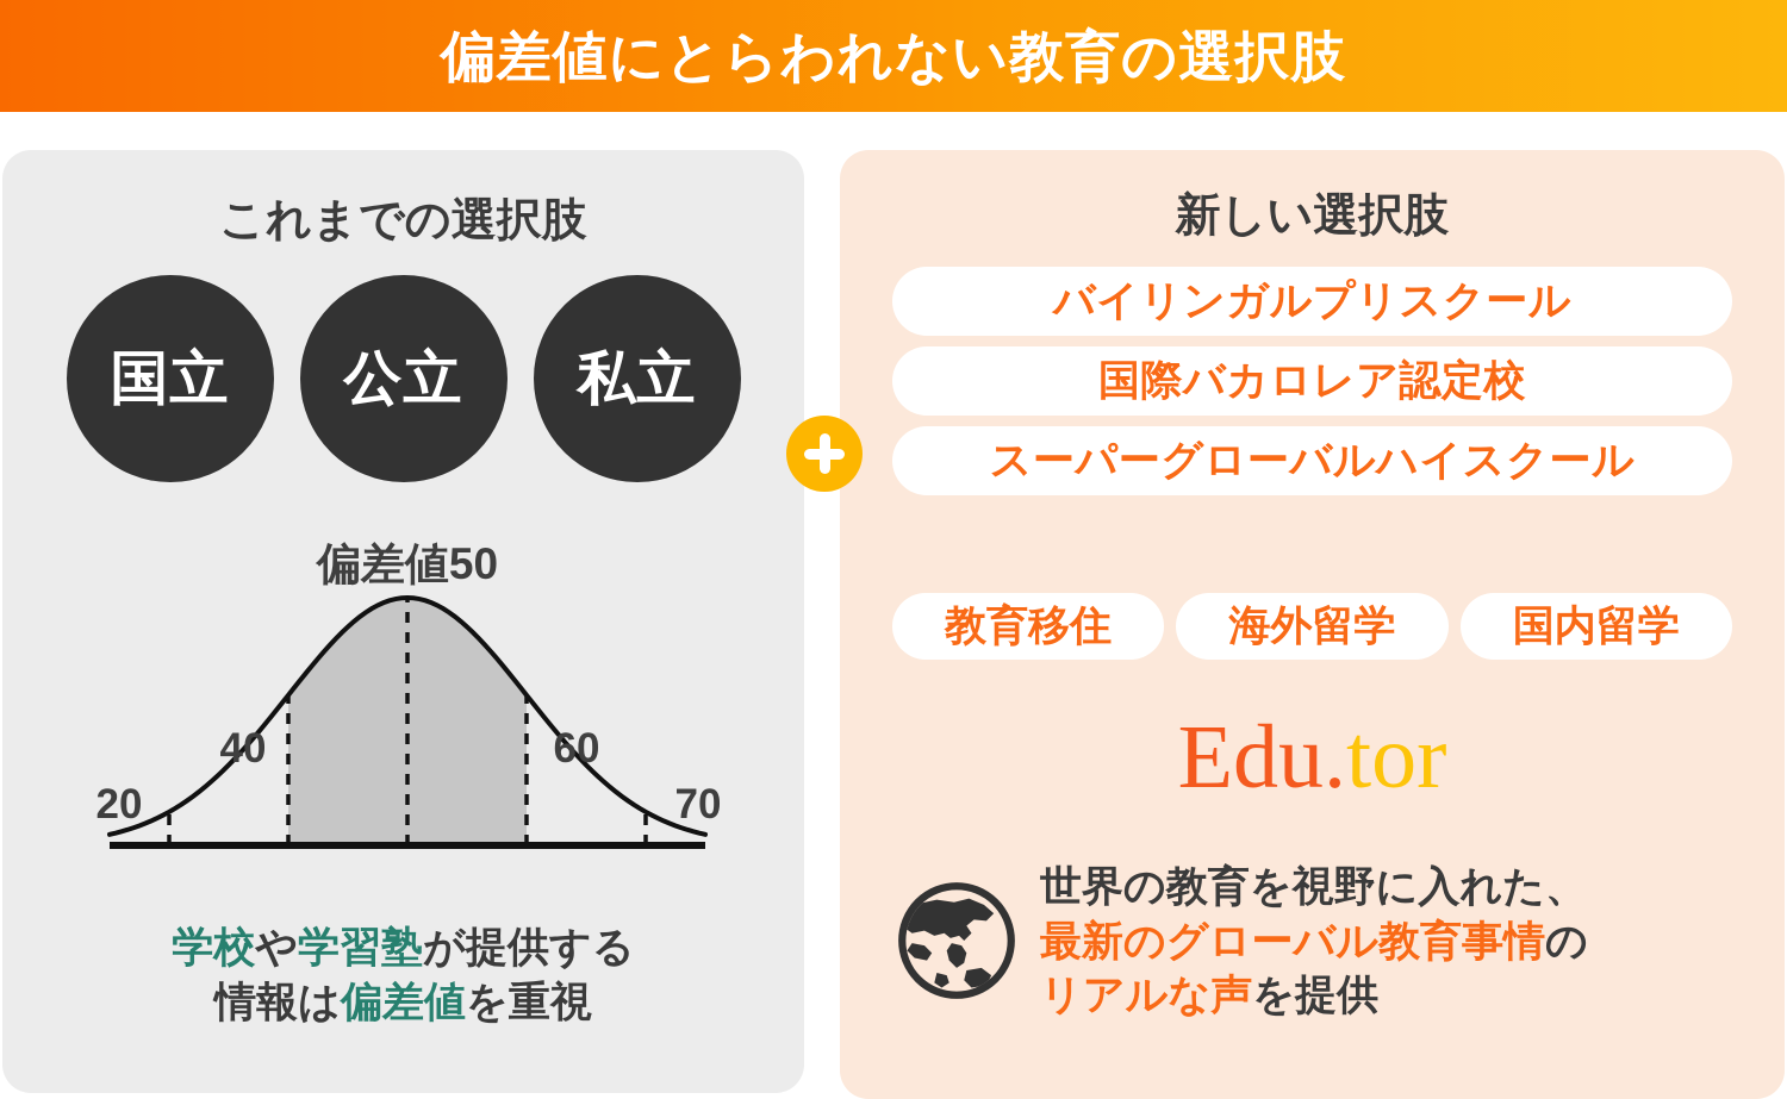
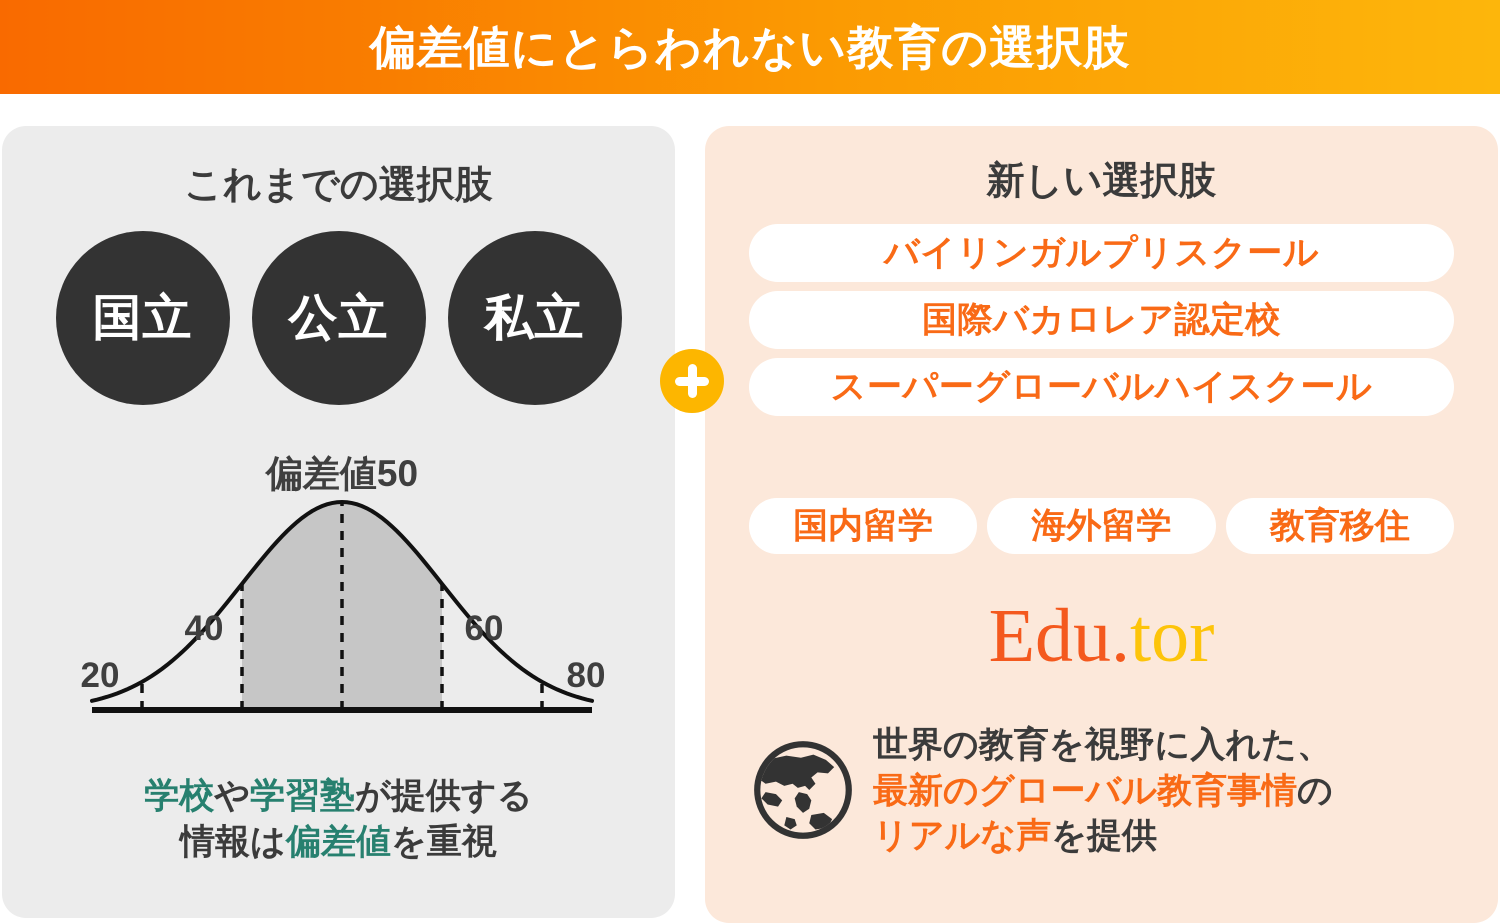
  偏差値にとらわれない教育の選択肢
  これまでの選択肢
  国立
  公立
  私立
  偏差値50
  20
  40
  60
- 70
+ 80
  学校や学習塾が提供する
  情報は偏差値を重視
  新しい選択肢
  バイリンガルプリスクール
  国際バカロレア認定校
  スーパーグローバルハイスクール
- 教育移住
+ 国内留学
  海外留学
- 国内留学
+ 教育移住
  Edu.tor
  世界の教育を視野に入れた、
  最新のグローバル教育事情の
  リアルな声を提供
